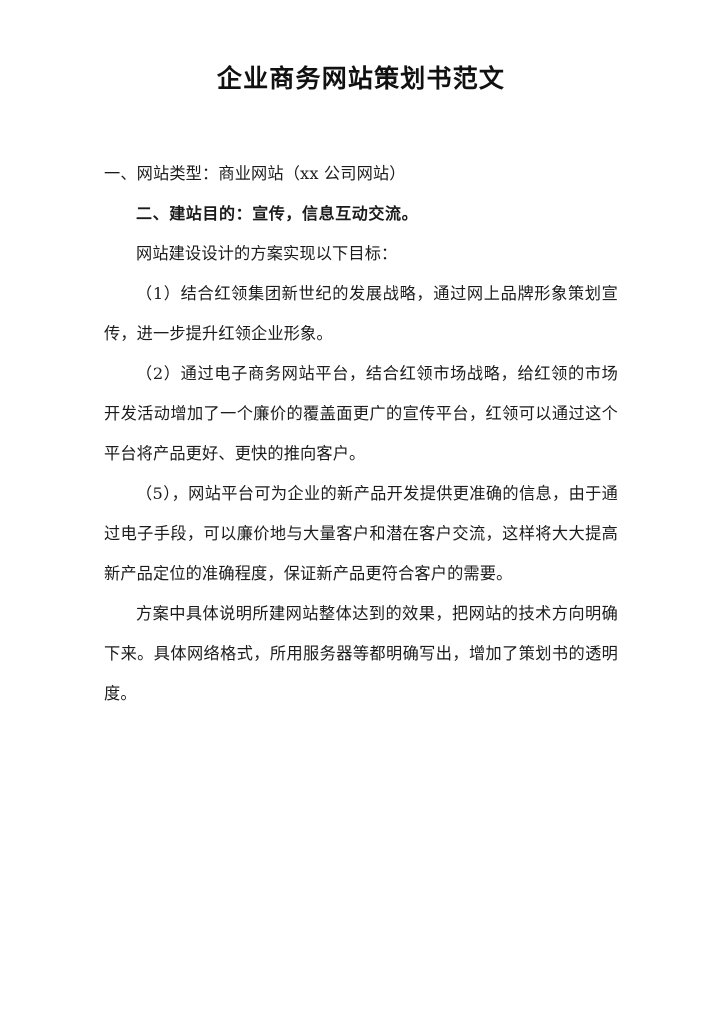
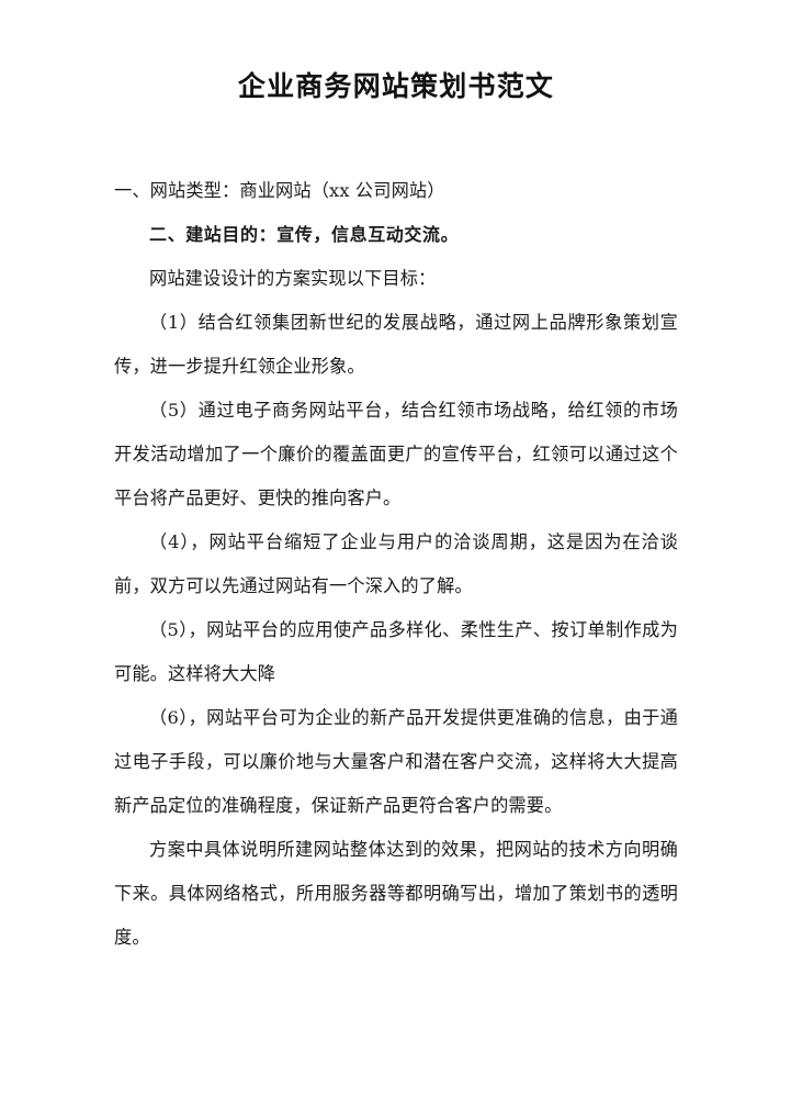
  企业商务网站策划书范文
  一、网站类型：商业网站（xx 公司网站）
  二、建站目的：宣传，信息互动交流。
  网站建设设计的方案实现以下目标：
  （1）结合红领集团新世纪的发展战略，通过网上品牌形象策划宣传，进一步提升红领企业形象。
- （2）通过电子商务网站平台，结合红领市场战略，给红领的市场开发活动增加了一个廉价的覆盖面更广的宣传平台，红领可以通过这个平台将产品更好、更快的推向客户。
+ （5）通过电子商务网站平台，结合红领市场战略，给红领的市场开发活动增加了一个廉价的覆盖面更广的宣传平台，红领可以通过这个平台将产品更好、更快的推向客户。
+ （4），网站平台缩短了企业与用户的洽谈周期，这是因为在洽谈前，双方可以先通过网站有一个深入的了解。
+ （5），网站平台的应用使产品多样化、柔性生产、按订单制作成为可能。这样将大大降
- （5），网站平台可为企业的新产品开发提供更准确的信息，由于通过电子手段，可以廉价地与大量客户和潜在客户交流，这样将大大提高新产品定位的准确程度，保证新产品更符合客户的需要。
+ （6），网站平台可为企业的新产品开发提供更准确的信息，由于通过电子手段，可以廉价地与大量客户和潜在客户交流，这样将大大提高新产品定位的准确程度，保证新产品更符合客户的需要。
  方案中具体说明所建网站整体达到的效果，把网站的技术方向明确下来。具体网络格式，所用服务器等都明确写出，增加了策划书的透明度。
